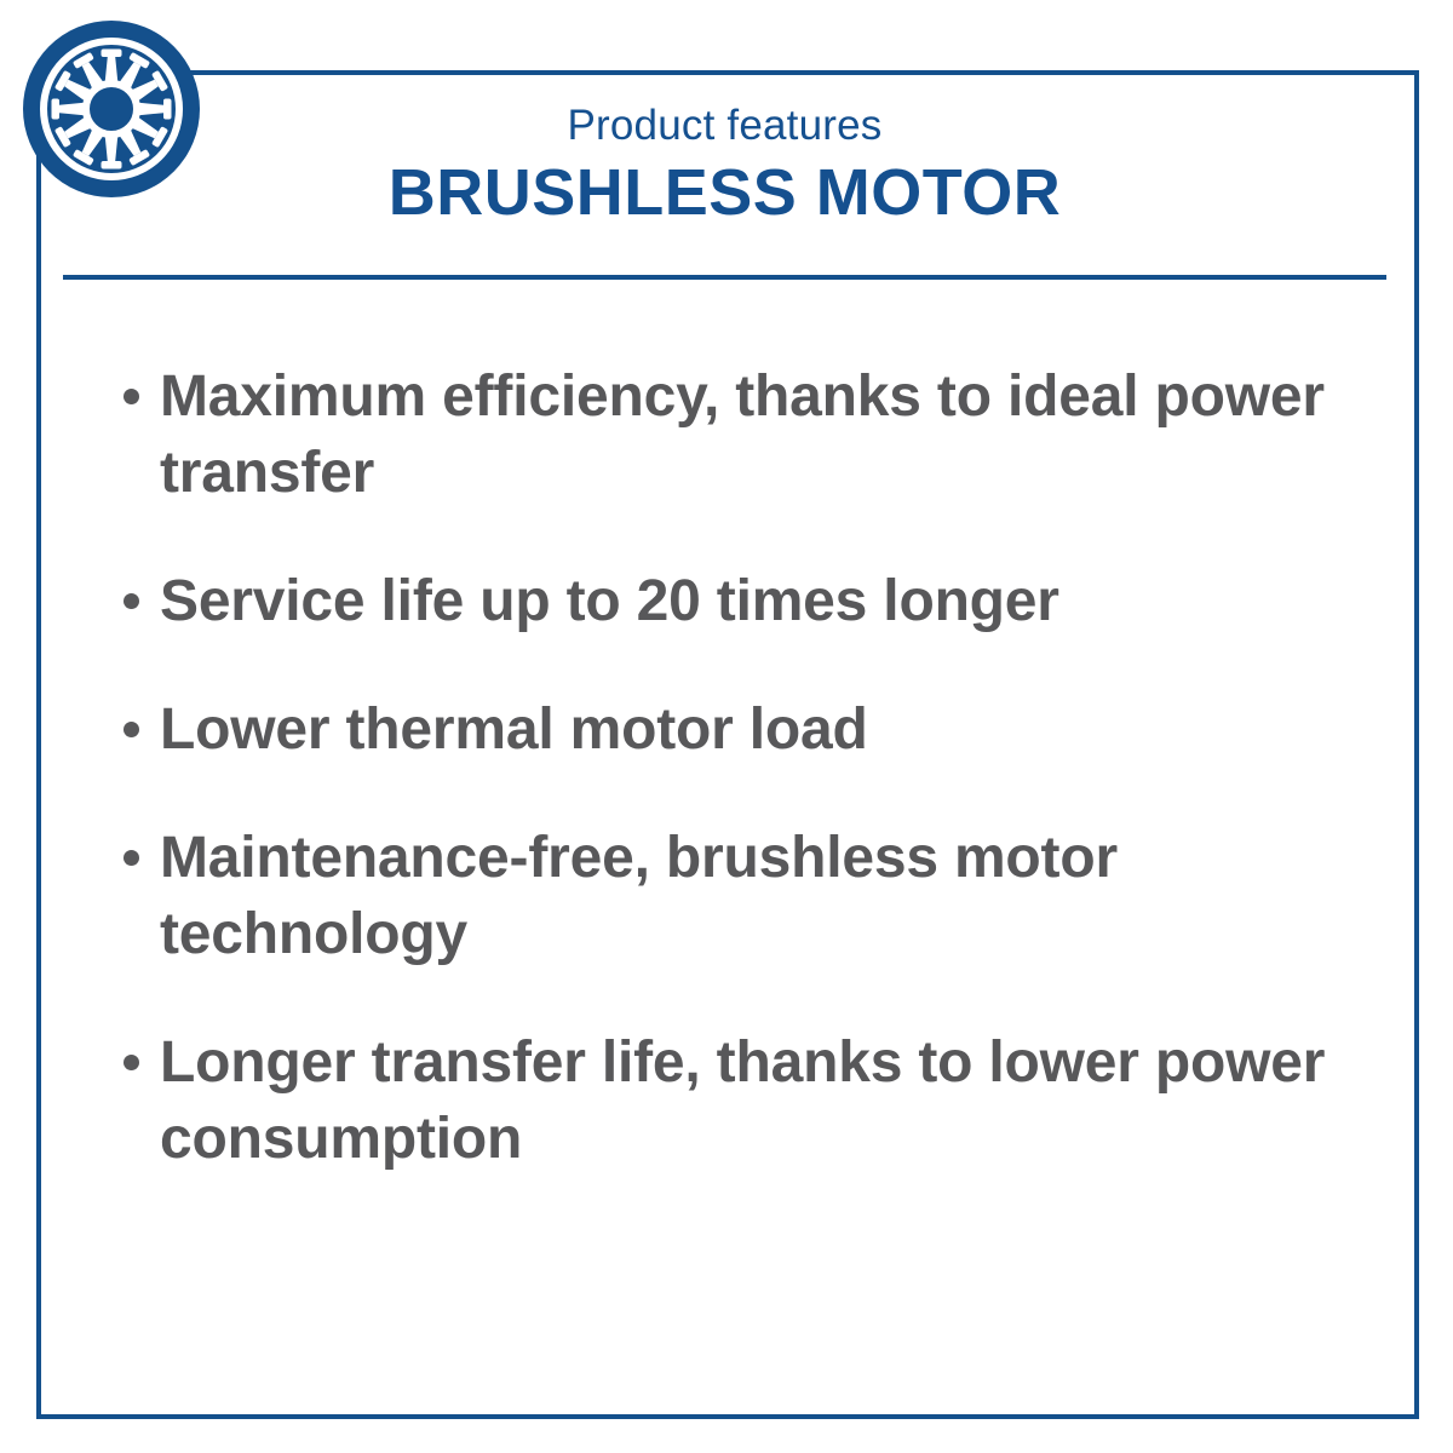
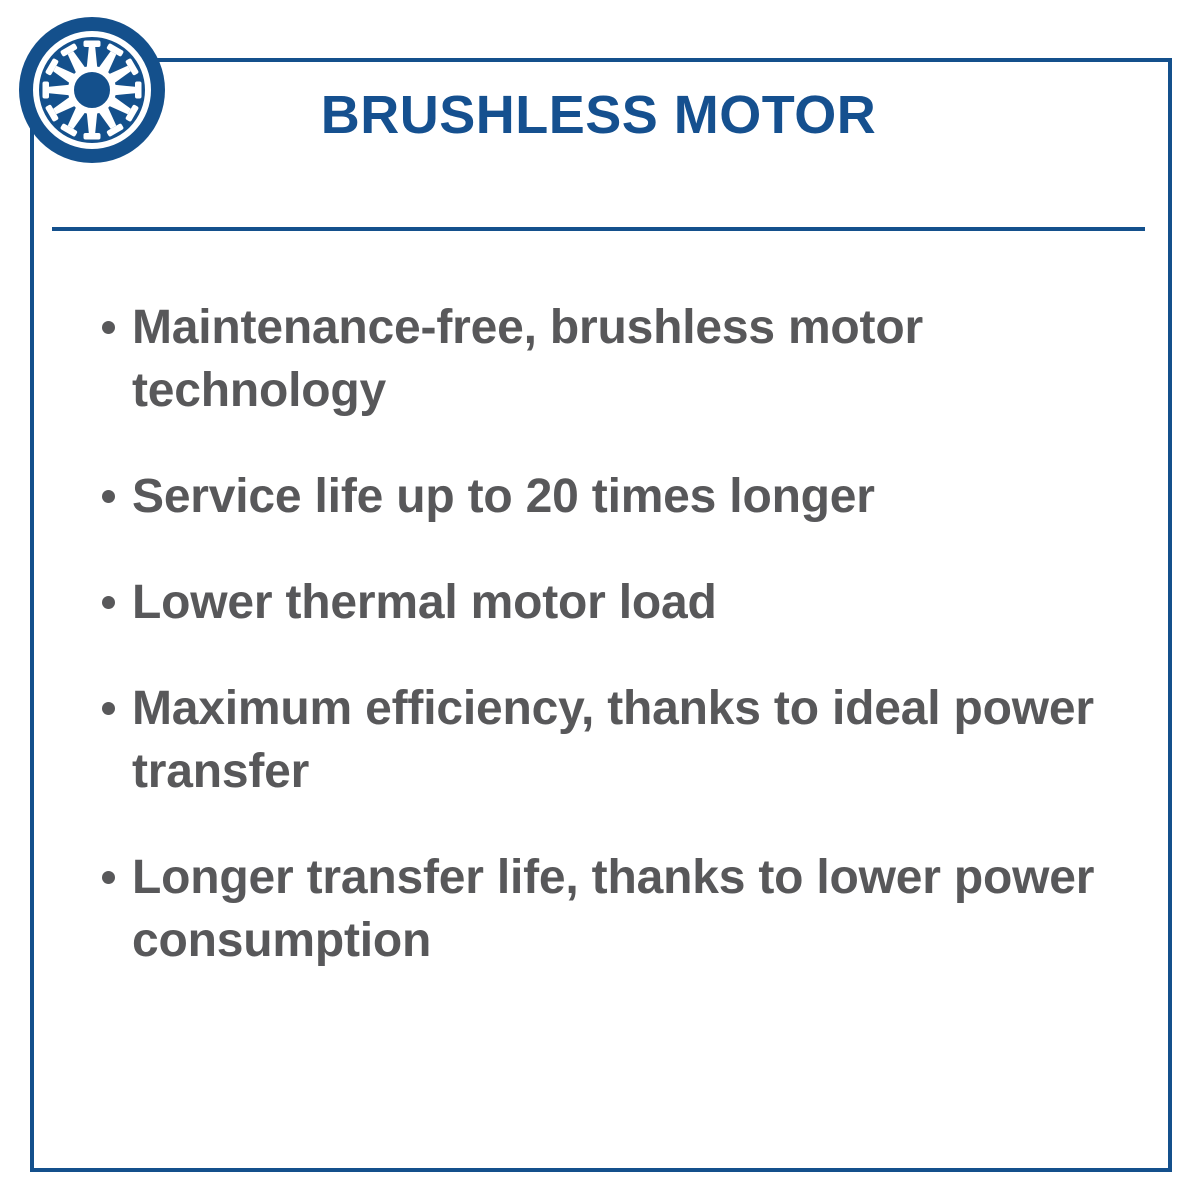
- Product features
  BRUSHLESS MOTOR
- Maximum efficiency, thanks to ideal power transfer
+ Maintenance-free, brushless motor technology
  Service life up to 20 times longer
  Lower thermal motor load
- Maintenance-free, brushless motor technology
+ Maximum efficiency, thanks to ideal power transfer
  Longer transfer life, thanks to lower power consumption
